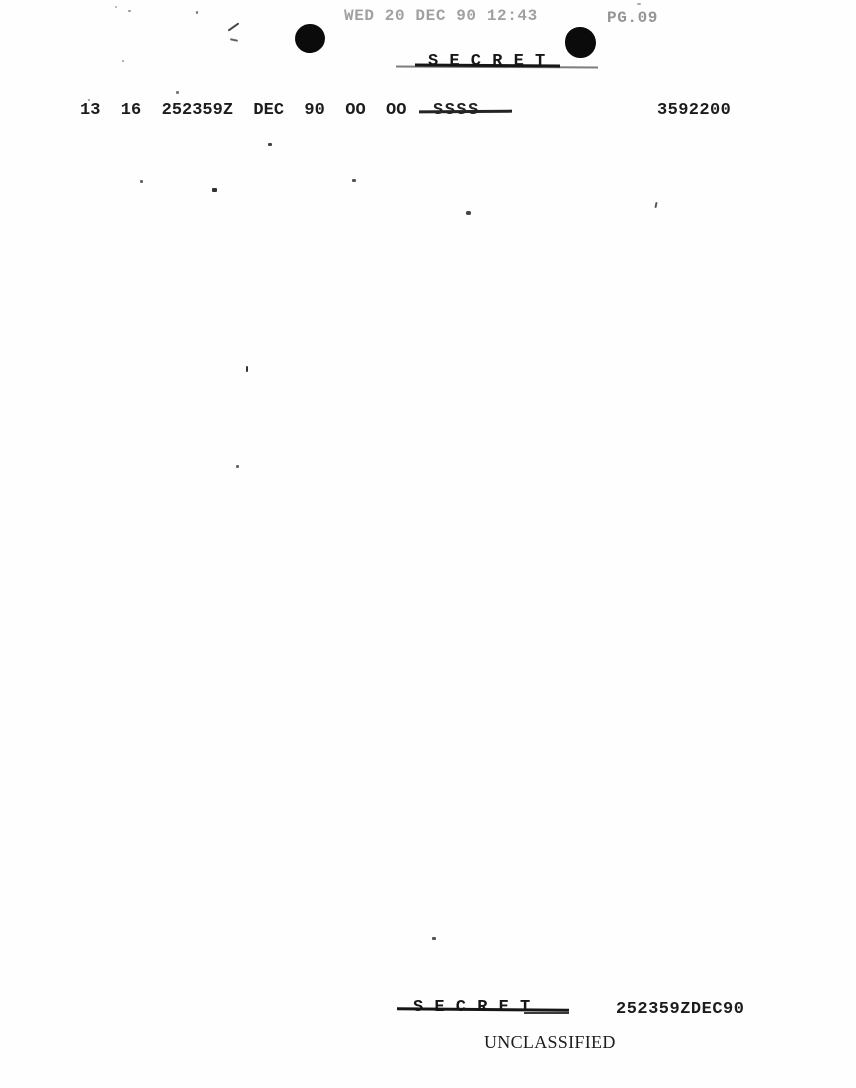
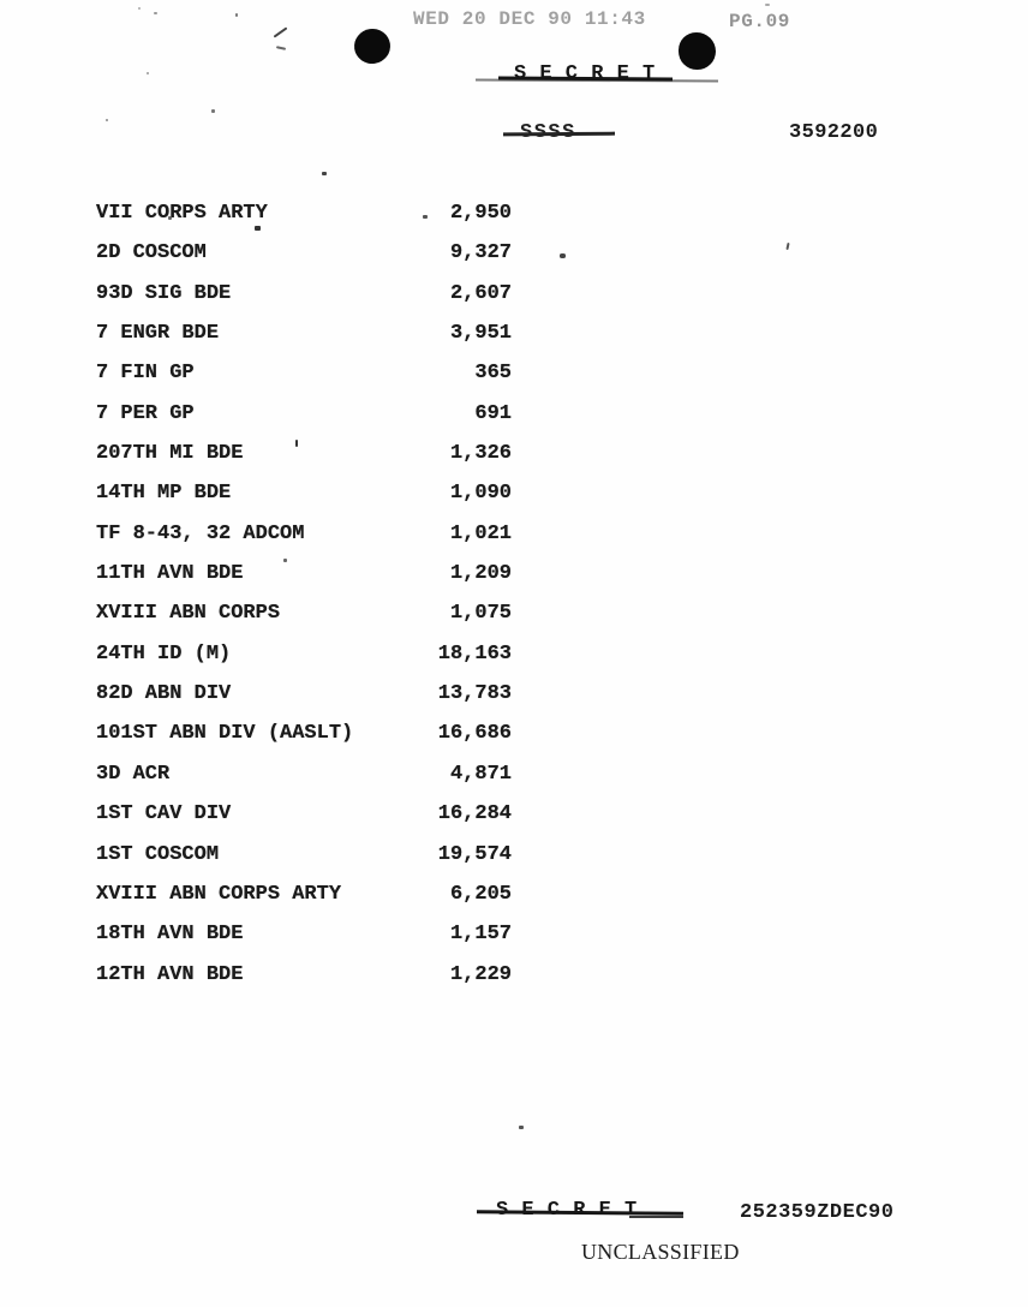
- WED 20 DEC 90 12:43
+ WED 20 DEC 90 11:43
  PG.09
  S E C R E T
- 13 16 252359Z DEC 90 OO OO
  SSSS
  3592200
+ VII CORPS ARTY
+ 2,950
+ 2D COSCOM
+ 9,327
+ 93D SIG BDE
+ 2,607
+ 7 ENGR BDE
+ 3,951
+ 7 FIN GP
+ 365
+ 7 PER GP
+ 691
+ 207TH MI BDE
+ 1,326
+ 14TH MP BDE
+ 1,090
+ TF 8-43, 32 ADCOM
+ 1,021
+ 11TH AVN BDE
+ 1,209
+ XVIII ABN CORPS
+ 1,075
+ 24TH ID (M)
+ 18,163
+ 82D ABN DIV
+ 13,783
+ 101ST ABN DIV (AASLT)
+ 16,686
+ 3D ACR
+ 4,871
+ 1ST CAV DIV
+ 16,284
+ 1ST COSCOM
+ 19,574
+ XVIII ABN CORPS ARTY
+ 6,205
+ 18TH AVN BDE
+ 1,157
+ 12TH AVN BDE
+ 1,229
  252359ZDEC90
  UNCLASSIFIED
